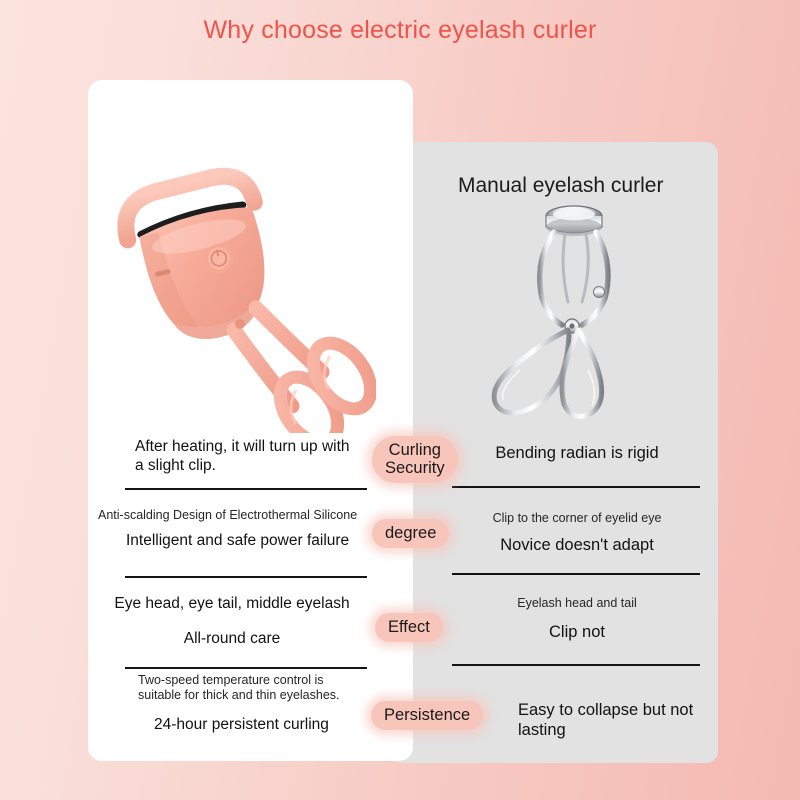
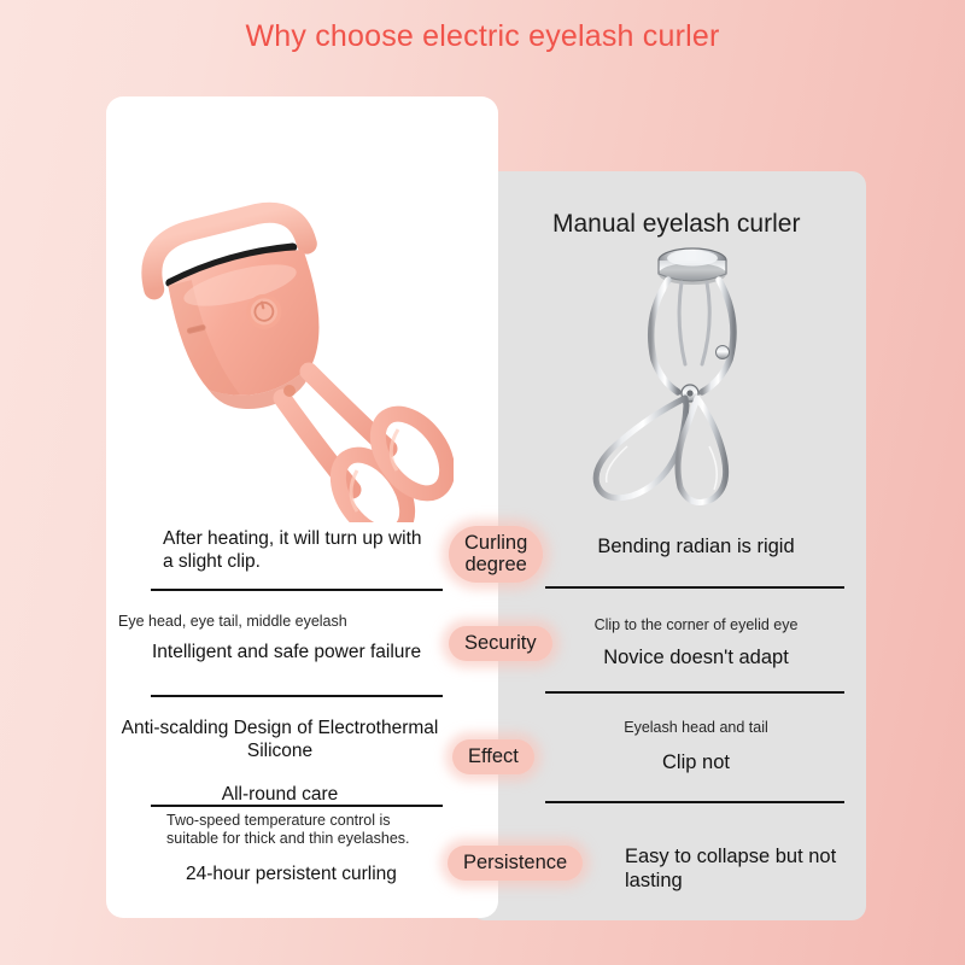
  Why choose electric eyelash curler
  Manual eyelash curler
  After heating, it will turn up with a slight clip.
  Bending radian is rigid
  Curling
- Security
+ degree
- Anti-scalding Design of Electrothermal Silicone
+ Eye head, eye tail, middle eyelash
  Intelligent and safe power failure
  Clip to the corner of eyelid eye
  Novice doesn't adapt
- degree
+ Security
- Eye head, eye tail, middle eyelash
+ Anti-scalding Design of Electrothermal Silicone
  All-round care
  Eyelash head and tail
  Clip not
  Effect
  Two-speed temperature control is suitable for thick and thin eyelashes.
  24-hour persistent curling
  Easy to collapse but not lasting
  Persistence
